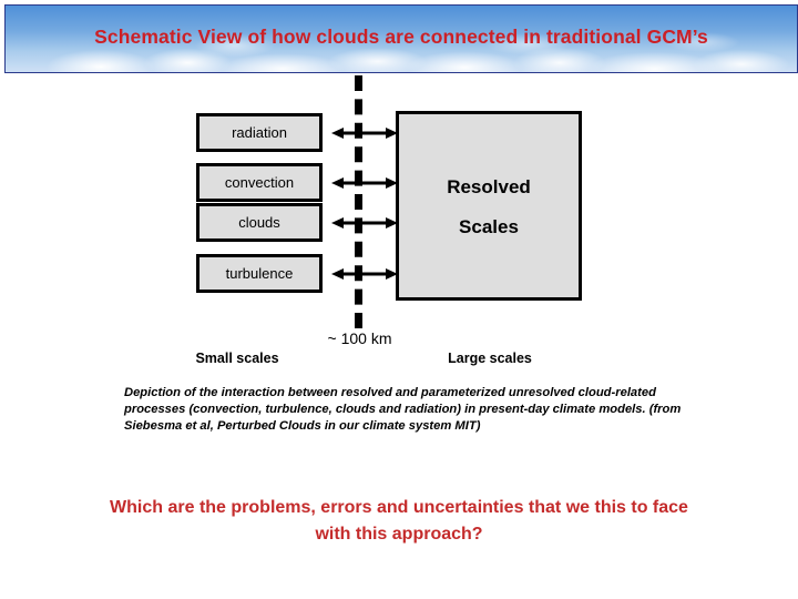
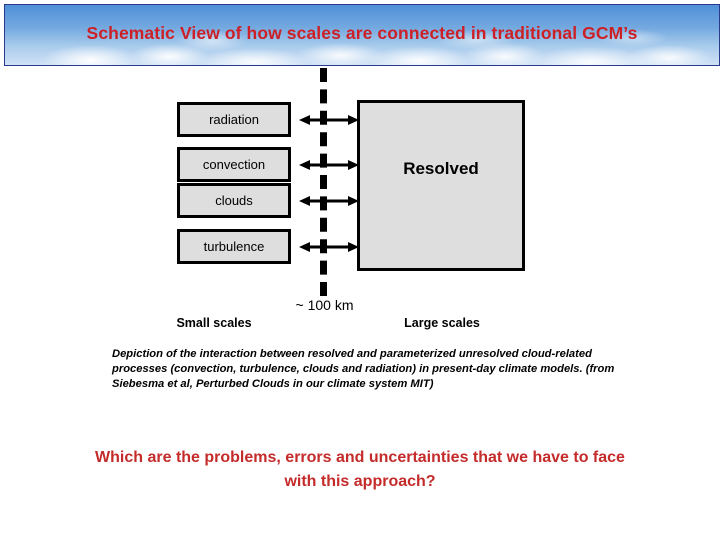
- Schematic View of how clouds are connected in traditional GCM’s
+ Schematic View of how scales are connected in traditional GCM’s
  radiation
  convection
  clouds
  turbulence
  Resolved
- Scales
  ~ 100 km
  Small scales
  Large scales
  Depiction of the interaction between resolved and parameterized unresolved cloud-related processes (convection, turbulence, clouds and radiation) in present-day climate models. (from Siebesma et al, Perturbed Clouds in our climate system MIT)
- Which are the problems, errors and uncertainties that we this to face
+ Which are the problems, errors and uncertainties that we have to face
  with this approach?
